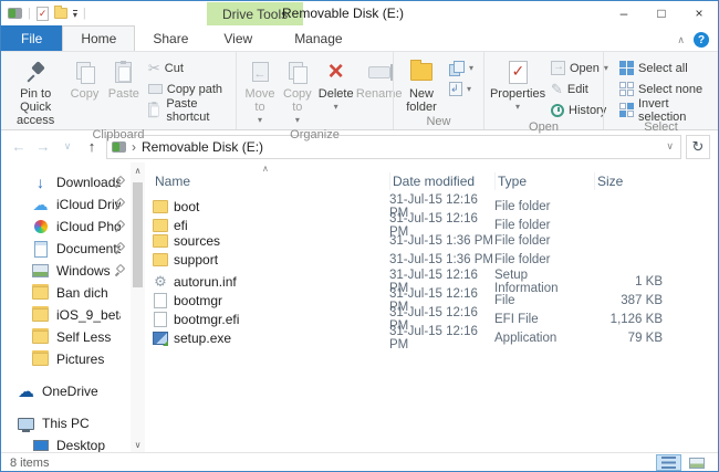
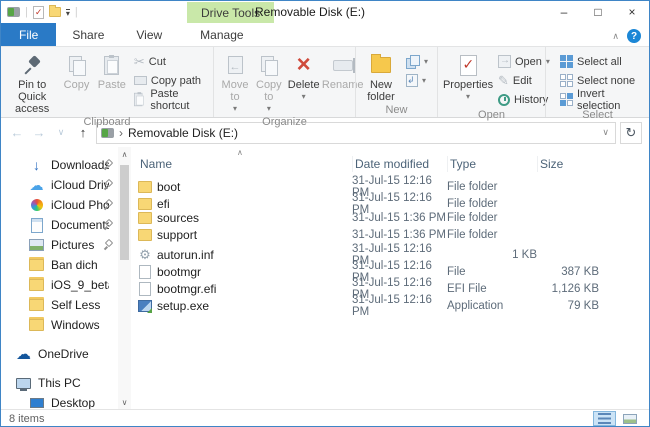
  |
  ▾
  |
  Drive Tools
  Removable Disk (E:)
  –
  □
  ×
  File
- Home
  Share
  View
  Manage
  ∧
  ?
  Pin to Quick access
  Copy
  Paste
  ✂
  Cut
  Copy path
  Paste shortcut
  Clipboard
  Move to
  ▾
  Copy to
  ▾
  ×
  Delete
  ▾
  Rename
  Organize
  New folder
  ▾
  ▾
  New
  Properties
  ▾
  Open
  ▾
  ✎
  Edit
  History
  Open
  Select all
  Select none
  Invert selection
  Select
  ←
  →
  ∨
  ↑
  ›
  Removable Disk (E:)
  ∨
  ↻
  Download
  iCloud Dri
  iCloud Ph
  Documen
- Windows
+ Pictures
  Ban dich
  Self Less
- Pictures
+ Windows
  OneDrive
  This PC
  Desktop
  ∧
  ∨
  ∧
  Name
  Date modified
  Type
  Size
  boot
  31-Jul-15 12:16 PM
  File folder
  efi
  31-Jul-15 12:16 PM
  File folder
  sources
  31-Jul-15 1:36 PM
  File folder
  support
  31-Jul-15 1:36 PM
  File folder
  autorun.inf
  31-Jul-15 12:16 PM
- Setup Information
  1 KB
  bootmgr
  31-Jul-15 12:16 PM
  File
  387 KB
  bootmgr.efi
  31-Jul-15 12:16 PM
  EFI File
  1,126 KB
  setup.exe
  31-Jul-15 12:16 PM
  Application
  79 KB
  8 items
